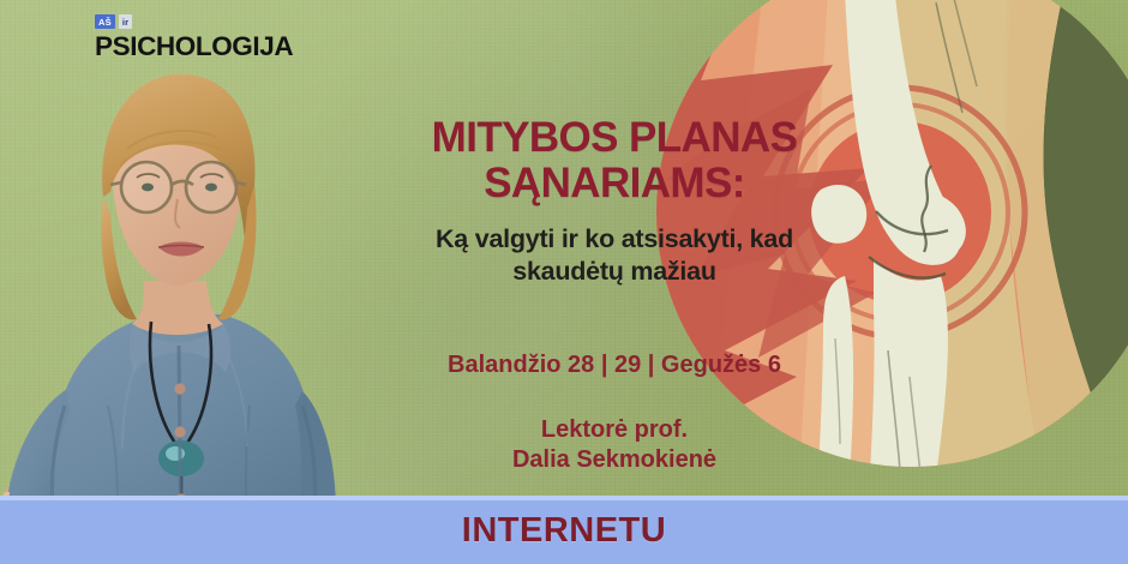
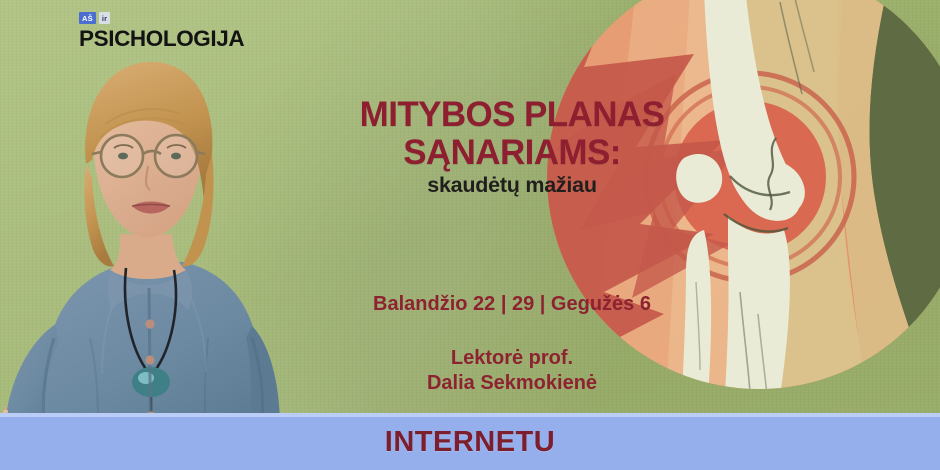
  AŠ
  ir
  PSICHOLOGIJA
  MITYBOS PLANAS
  SĄNARIAMS:
- Ką valgyti ir ko atsisakyti, kad
  skaudėtų mažiau
- Balandžio 28 | 29 | Gegužės 6
+ Balandžio 22 | 29 | Gegužės 6
  Lektorė prof.
  Dalia Sekmokienė
  INTERNETU
